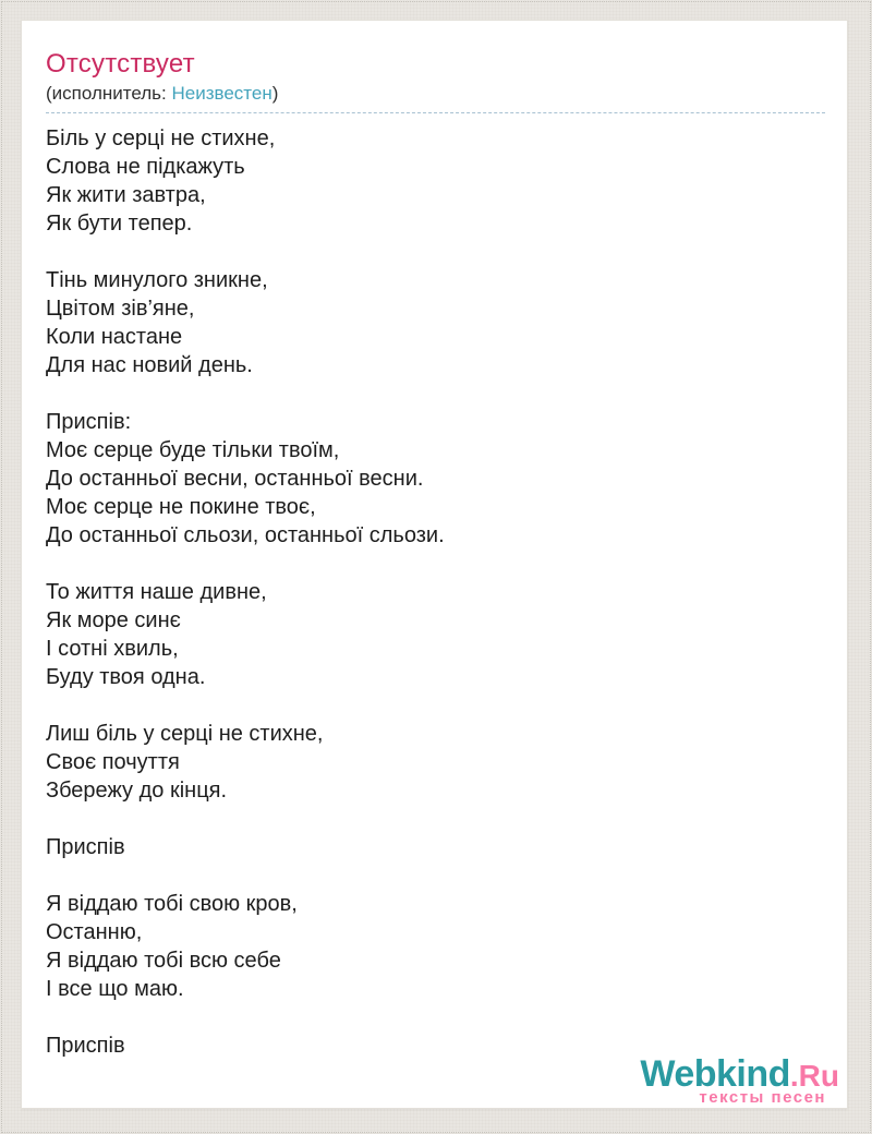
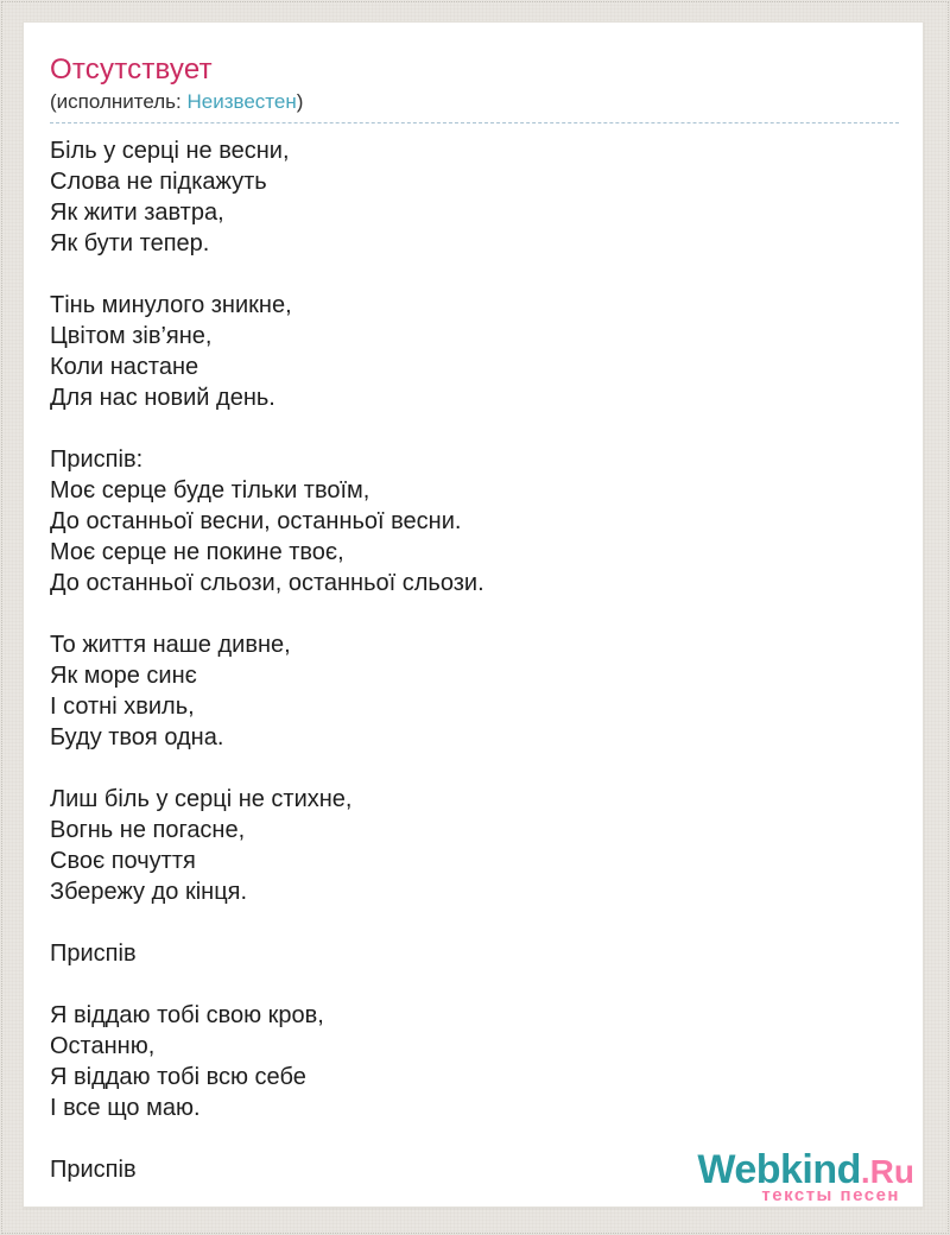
  Отсутствует
  (исполнитель: Неизвестен)
- Біль у серці не стихне,
+ Біль у серці не весни,
  Слова не підкажуть
  Як жити завтра,
  Як бути тепер.
  Тінь минулого зникне,
  Цвітом зів’яне,
  Коли настане
  Для нас новий день.
  Приспів:
  Моє серце буде тільки твоїм,
  До останньої весни, останньої весни.
  Моє серце не покине твоє,
  До останньої сльози, останньої сльози.
  То життя наше дивне,
  Як море синє
  І сотні хвиль,
  Буду твоя одна.
  Лиш біль у серці не стихне,
+ Вогнь не погасне,
  Своє почуття
  Збережу до кінця.
  Приспів
  Я віддаю тобі свою кров,
  Останню,
  Я віддаю тобі всю себе
  І все що маю.
  Приспів
  Webkind.Ru
  тексты песен
